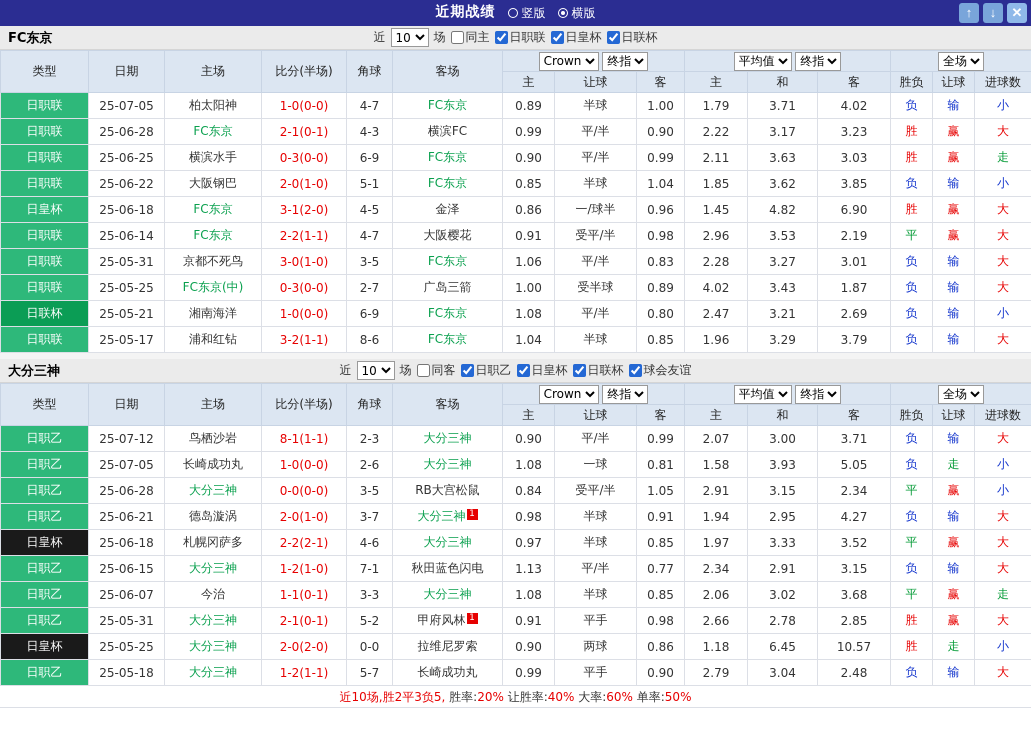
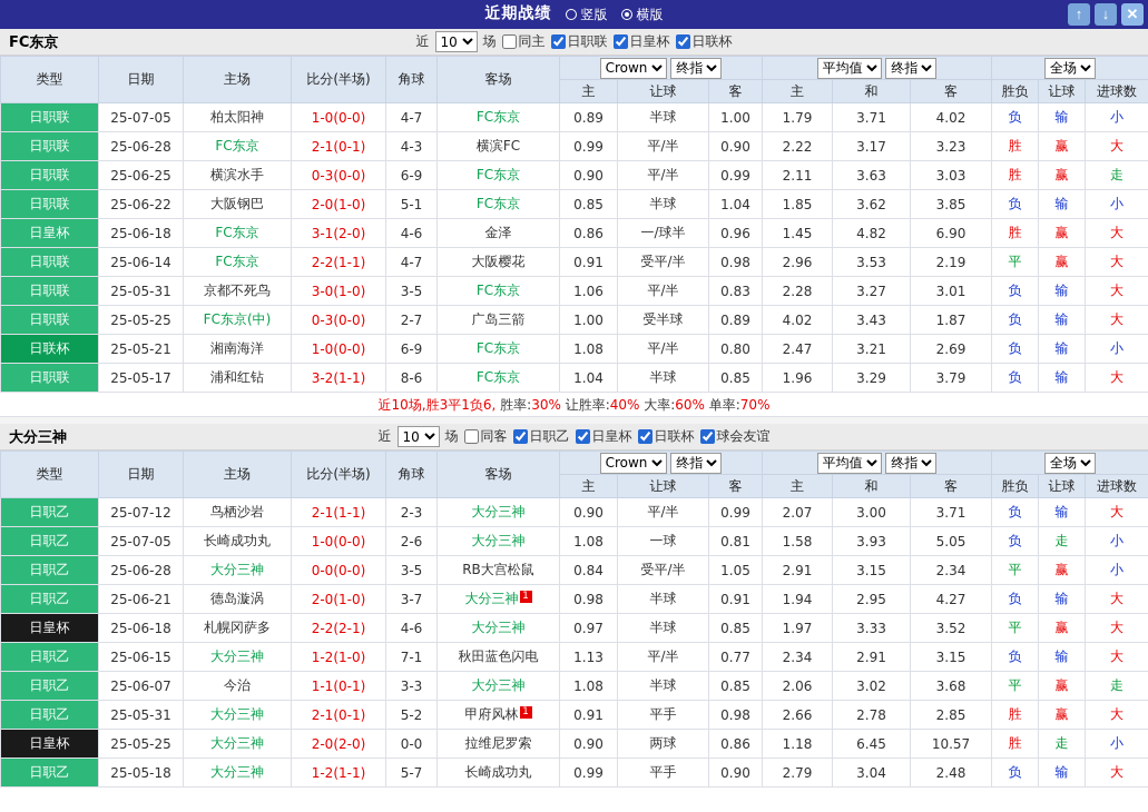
  近期战绩
  竖版
  横版
  ↑
  ↓
  ✕
  FC东京
  近
  10
  场
  同主
  日职联
  日皇杯
  日联杯
  类型	日期	主场	比分(半场)	角球	客场	Crown 终指	平均值 终指	全场
  主	让球	客	主	和	客	胜负	让球	进球数
  日职联	25-07-05	柏太阳神	1-0(0-0)	4-7	FC东京	0.89	半球	1.00	1.79	3.71	4.02	负	输	小
  日职联	25-06-28	FC东京	2-1(0-1)	4-3	横滨FC	0.99	平/半	0.90	2.22	3.17	3.23	胜	赢	大
  日职联	25-06-25	横滨水手	0-3(0-0)	6-9	FC东京	0.90	平/半	0.99	2.11	3.63	3.03	胜	赢	走
  日职联	25-06-22	大阪钢巴	2-0(1-0)	5-1	FC东京	0.85	半球	1.04	1.85	3.62	3.85	负	输	小
- 日皇杯	25-06-18	FC东京	3-1(2-0)	4-5	金泽	0.86	一/球半	0.96	1.45	4.82	6.90	胜	赢	大
+ 日皇杯	25-06-18	FC东京	3-1(2-0)	4-6	金泽	0.86	一/球半	0.96	1.45	4.82	6.90	胜	赢	大
  日职联	25-06-14	FC东京	2-2(1-1)	4-7	大阪樱花	0.91	受平/半	0.98	2.96	3.53	2.19	平	赢	大
  日职联	25-05-31	京都不死鸟	3-0(1-0)	3-5	FC东京	1.06	平/半	0.83	2.28	3.27	3.01	负	输	大
  日职联	25-05-25	FC东京(中)	0-3(0-0)	2-7	广岛三箭	1.00	受半球	0.89	4.02	3.43	1.87	负	输	大
  日联杯	25-05-21	湘南海洋	1-0(0-0)	6-9	FC东京	1.08	平/半	0.80	2.47	3.21	2.69	负	输	小
  日职联	25-05-17	浦和红钻	3-2(1-1)	8-6	FC东京	1.04	半球	0.85	1.96	3.29	3.79	负	输	大
+ 近10场,胜3平1负6, 胜率:30% 让胜率:40% 大率:60% 单率:70%
  大分三神
  近
  10
  场
  同客
  日职乙
  日皇杯
  日联杯
  球会友谊
  类型	日期	主场	比分(半场)	角球	客场	Crown 终指	平均值 终指	全场
  主	让球	客	主	和	客	胜负	让球	进球数
- 日职乙	25-07-12	鸟栖沙岩	8-1(1-1)	2-3	大分三神	0.90	平/半	0.99	2.07	3.00	3.71	负	输	大
+ 日职乙	25-07-12	鸟栖沙岩	2-1(1-1)	2-3	大分三神	0.90	平/半	0.99	2.07	3.00	3.71	负	输	大
  日职乙	25-07-05	长崎成功丸	1-0(0-0)	2-6	大分三神	1.08	一球	0.81	1.58	3.93	5.05	负	走	小
  日职乙	25-06-28	大分三神	0-0(0-0)	3-5	RB大宫松鼠	0.84	受平/半	1.05	2.91	3.15	2.34	平	赢	小
  日职乙	25-06-21	德岛漩涡	2-0(1-0)	3-7	大分三神 1	0.98	半球	0.91	1.94	2.95	4.27	负	输	大
  日皇杯	25-06-18	札幌冈萨多	2-2(2-1)	4-6	大分三神	0.97	半球	0.85	1.97	3.33	3.52	平	赢	大
  日职乙	25-06-15	大分三神	1-2(1-0)	7-1	秋田蓝色闪电	1.13	平/半	0.77	2.34	2.91	3.15	负	输	大
  日职乙	25-06-07	今治	1-1(0-1)	3-3	大分三神	1.08	半球	0.85	2.06	3.02	3.68	平	赢	走
  日职乙	25-05-31	大分三神	2-1(0-1)	5-2	甲府风林 1	0.91	平手	0.98	2.66	2.78	2.85	胜	赢	大
  日皇杯	25-05-25	大分三神	2-0(2-0)	0-0	拉维尼罗索	0.90	两球	0.86	1.18	6.45	10.57	胜	走	小
  日职乙	25-05-18	大分三神	1-2(1-1)	5-7	长崎成功丸	0.99	平手	0.90	2.79	3.04	2.48	负	输	大
- 近10场,胜2平3负5, 胜率:20% 让胜率:40% 大率:60% 单率:50%
